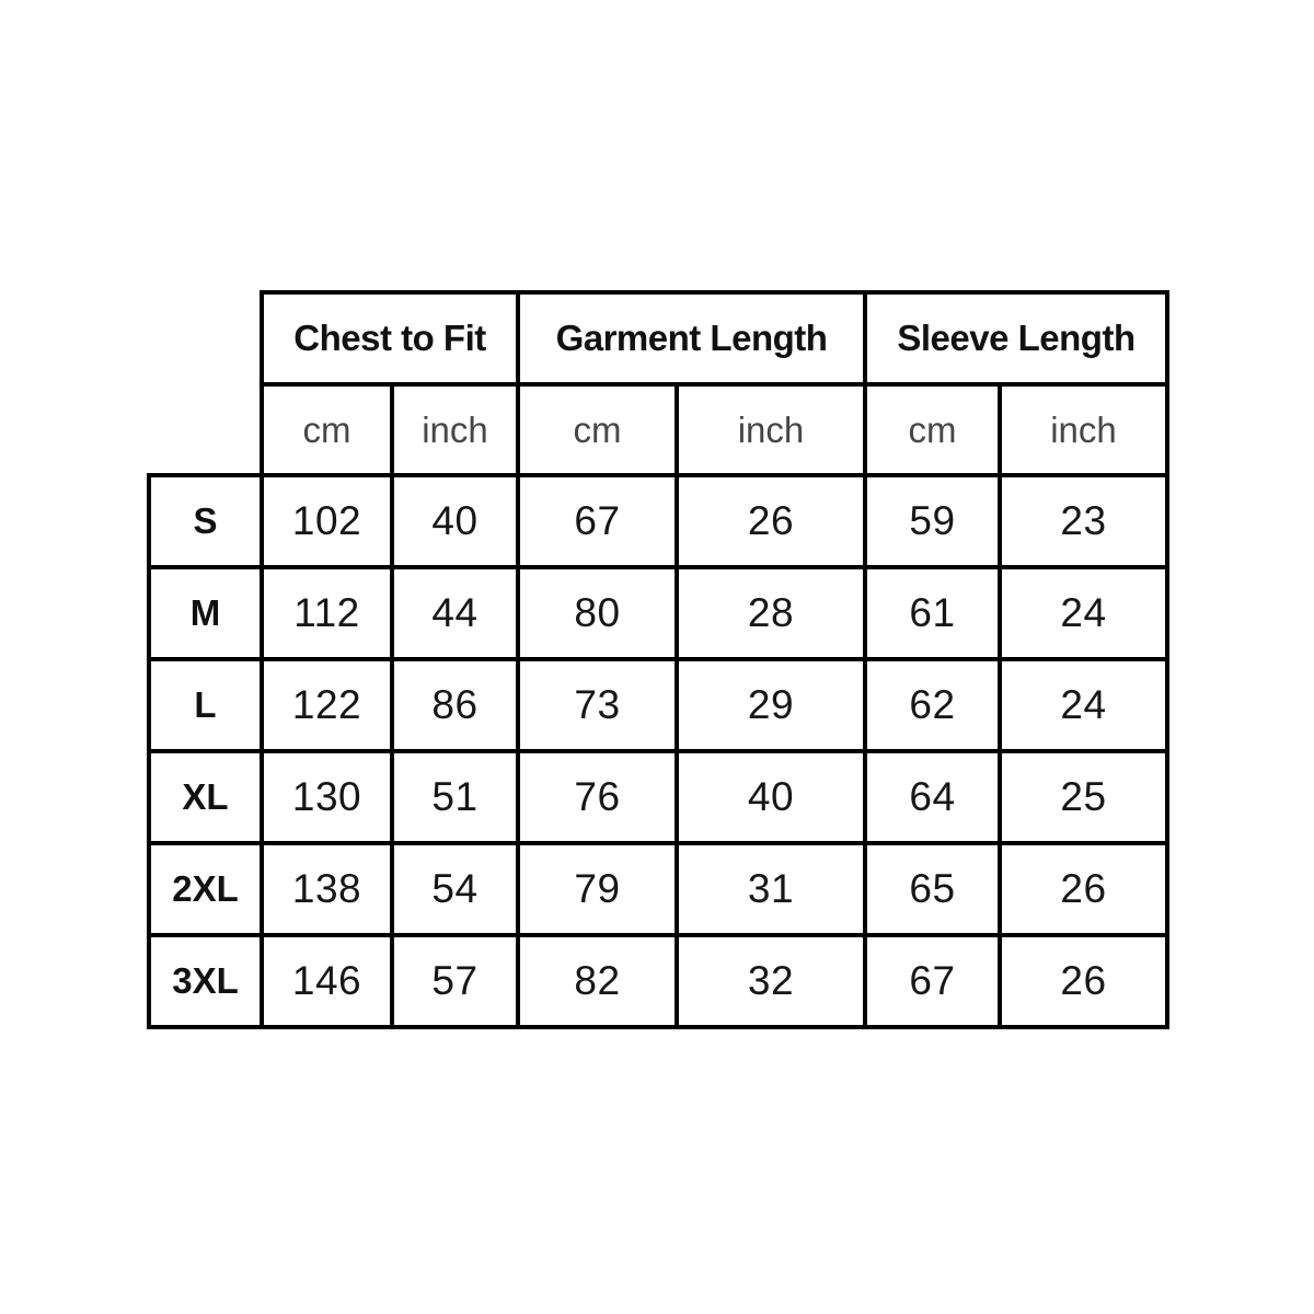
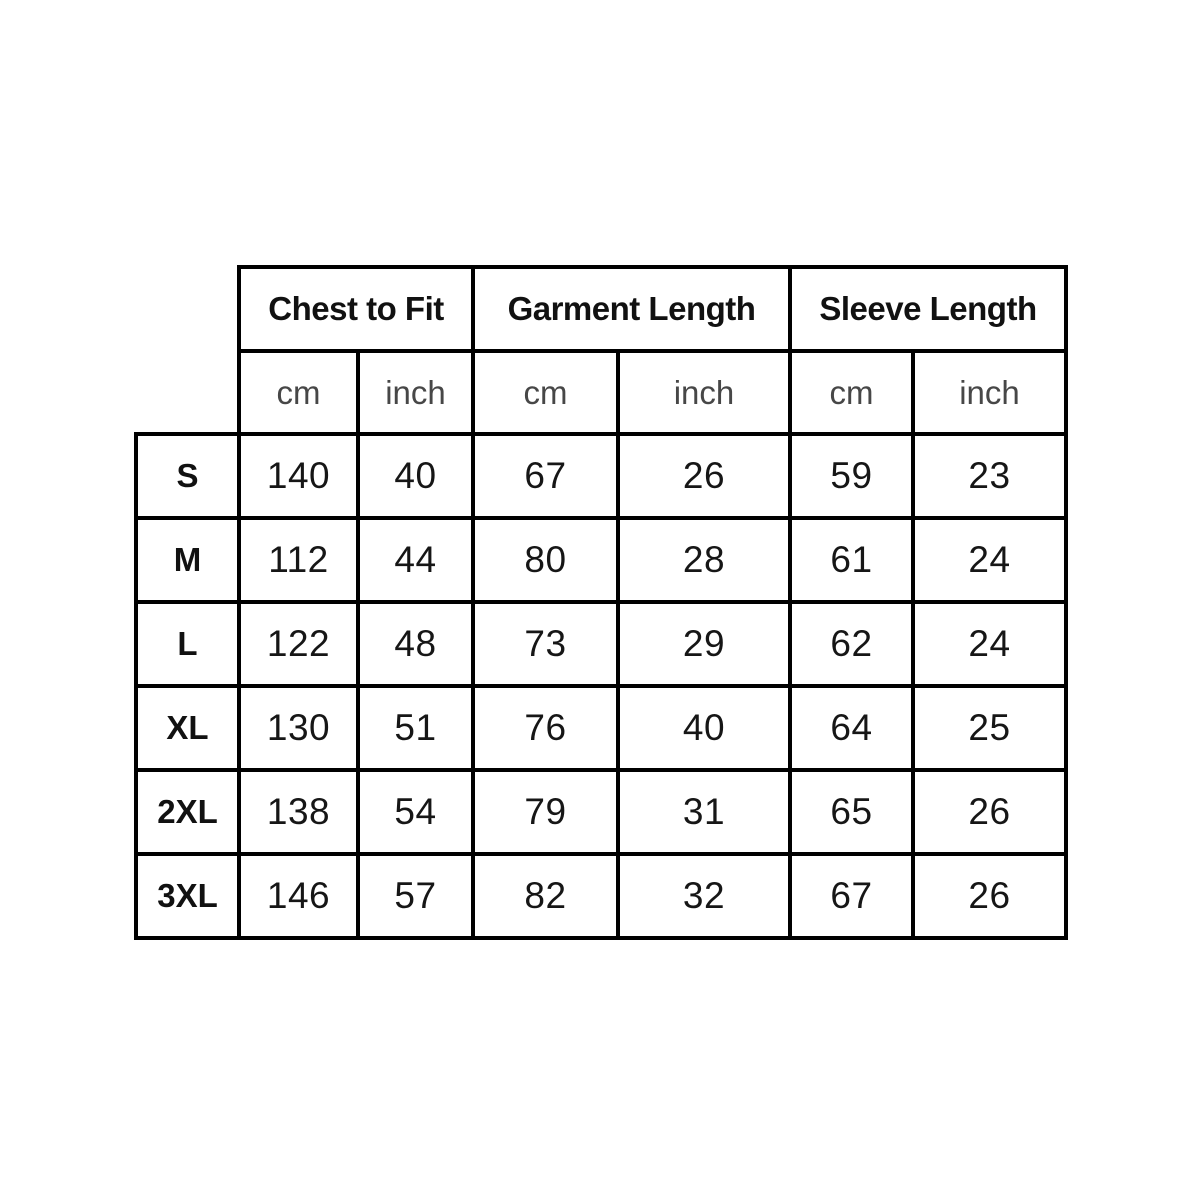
  	Chest to Fit	Garment Length	Sleeve Length
  cm	inch	cm	inch	cm	inch
- S	102	40	67	26	59	23
+ S	140	40	67	26	59	23
  M	112	44	80	28	61	24
- L	122	86	73	29	62	24
+ L	122	48	73	29	62	24
  XL	130	51	76	40	64	25
  2XL	138	54	79	31	65	26
  3XL	146	57	82	32	67	26
